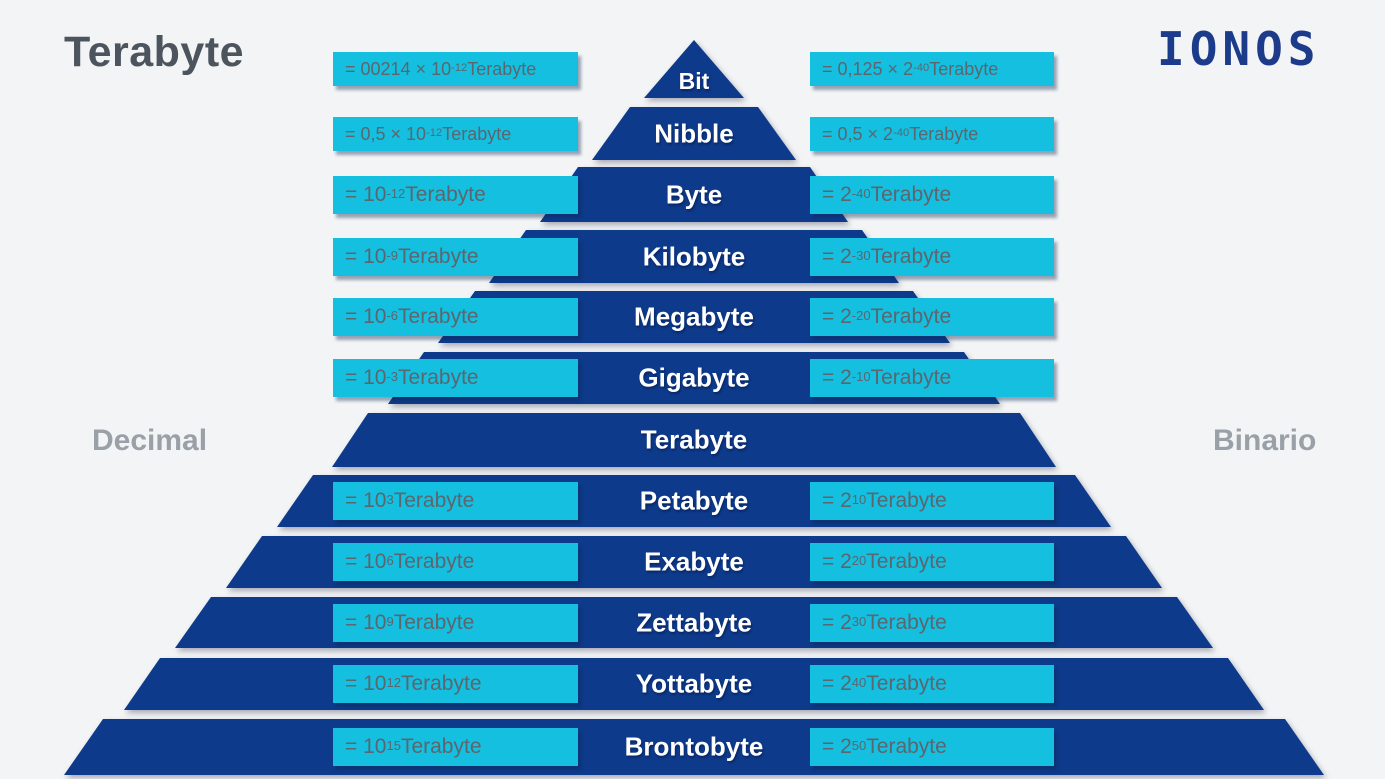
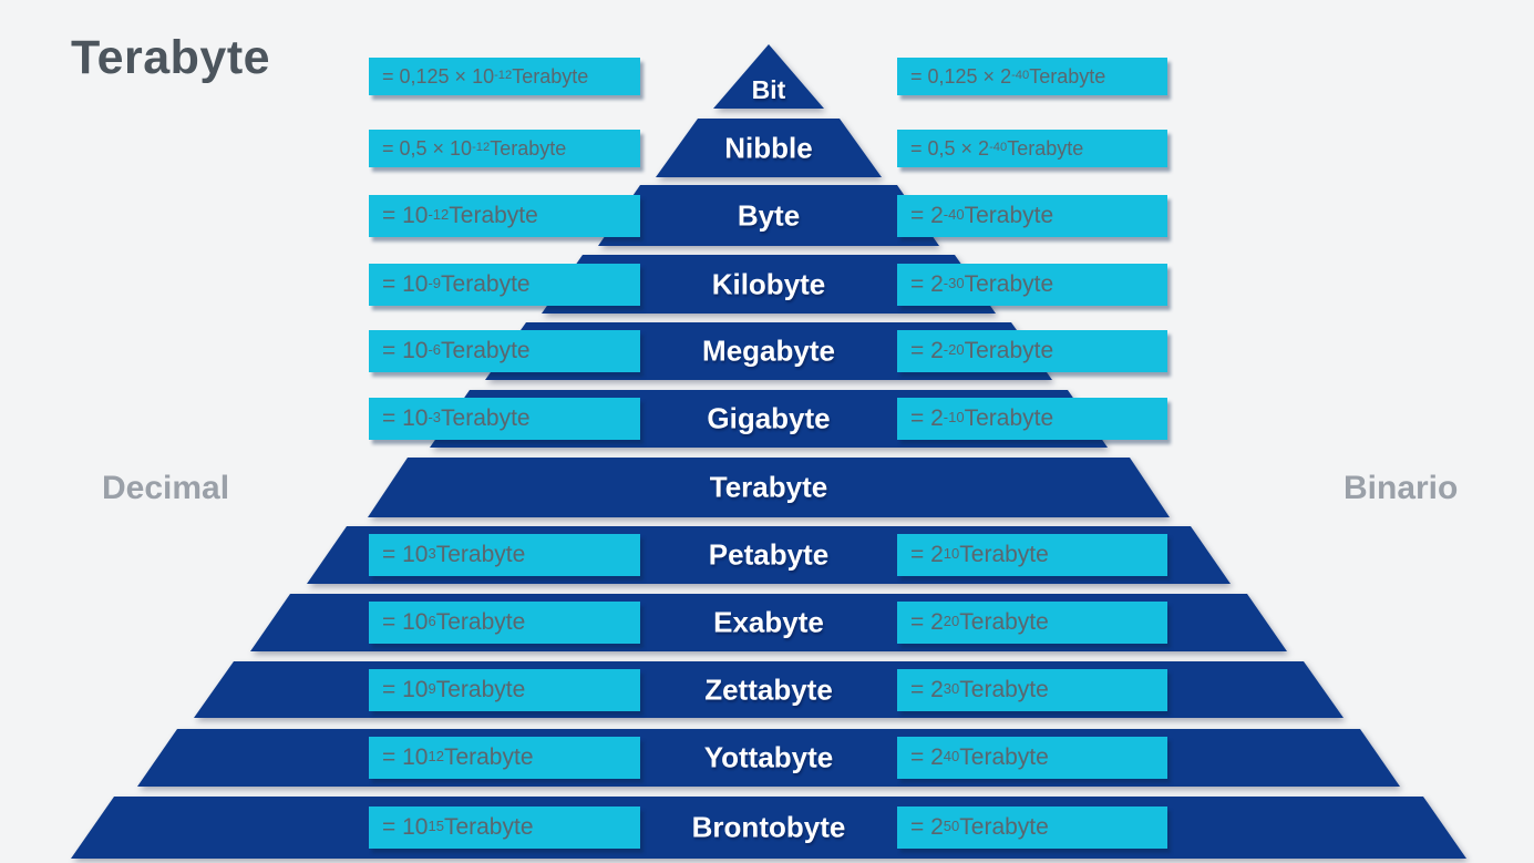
  Terabyte
- IONOS
  Decimal
  Binario
  Bit
- = 00214 × 10
+ = 0,125 × 10
  -12
  Terabyte
  = 0,125 × 2
  -40
  Terabyte
  Nibble
  = 0,5 × 10
  -12
  Terabyte
  = 0,5 × 2
  -40
  Terabyte
  Byte
  = 10
  -12
  Terabyte
  = 2
  -40
  Terabyte
  Kilobyte
  = 10
  -9
  Terabyte
  = 2
  -30
  Terabyte
  Megabyte
  = 10
  -6
  Terabyte
  = 2
  -20
  Terabyte
  Gigabyte
  = 10
  -3
  Terabyte
  = 2
  -10
  Terabyte
  Terabyte
  Petabyte
  = 10
  3
  Terabyte
  = 2
  10
  Terabyte
  Exabyte
  = 10
  6
  Terabyte
  = 2
  20
  Terabyte
  Zettabyte
  = 10
  9
  Terabyte
  = 2
  30
  Terabyte
  Yottabyte
  = 10
  12
  Terabyte
  = 2
  40
  Terabyte
  Brontobyte
  = 10
  15
  Terabyte
  = 2
  50
  Terabyte
